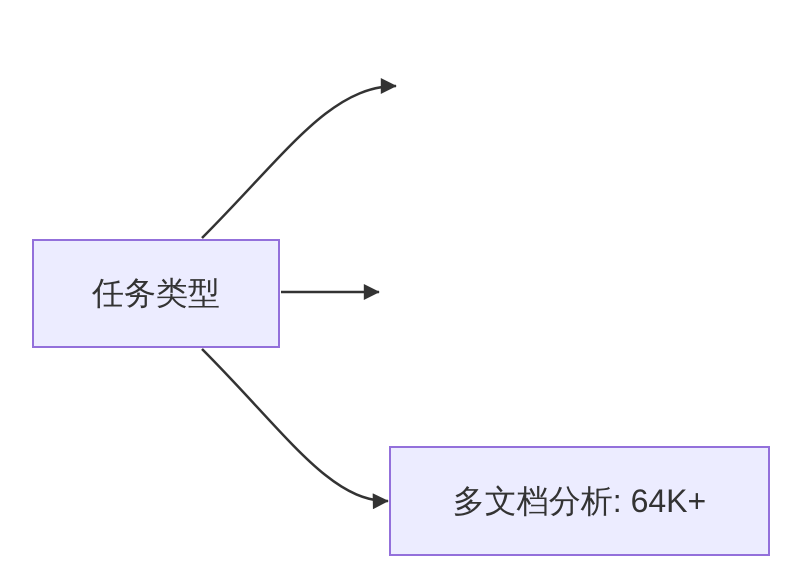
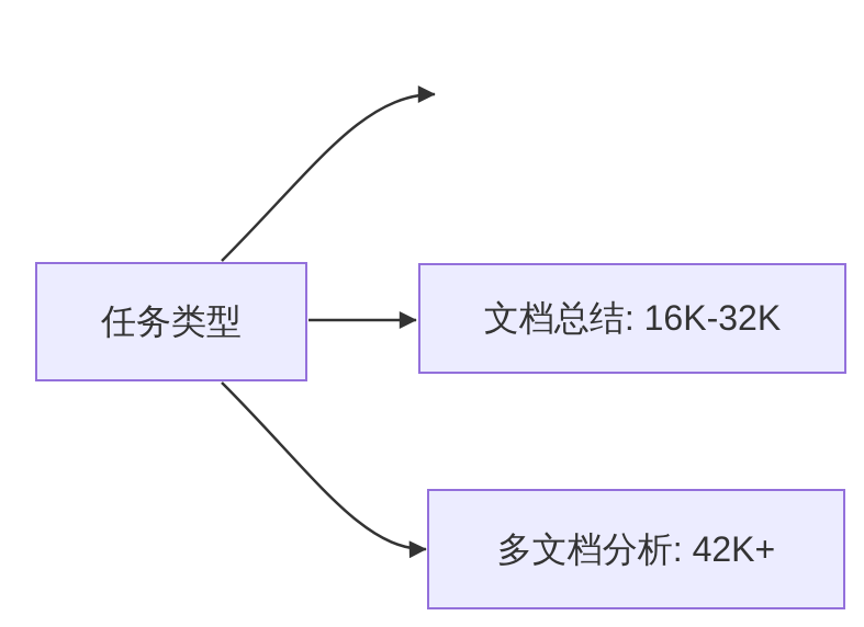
  任务类型
+ 文档总结: 16K-32K
- 多文档分析: 64K+
+ 多文档分析: 42K+
